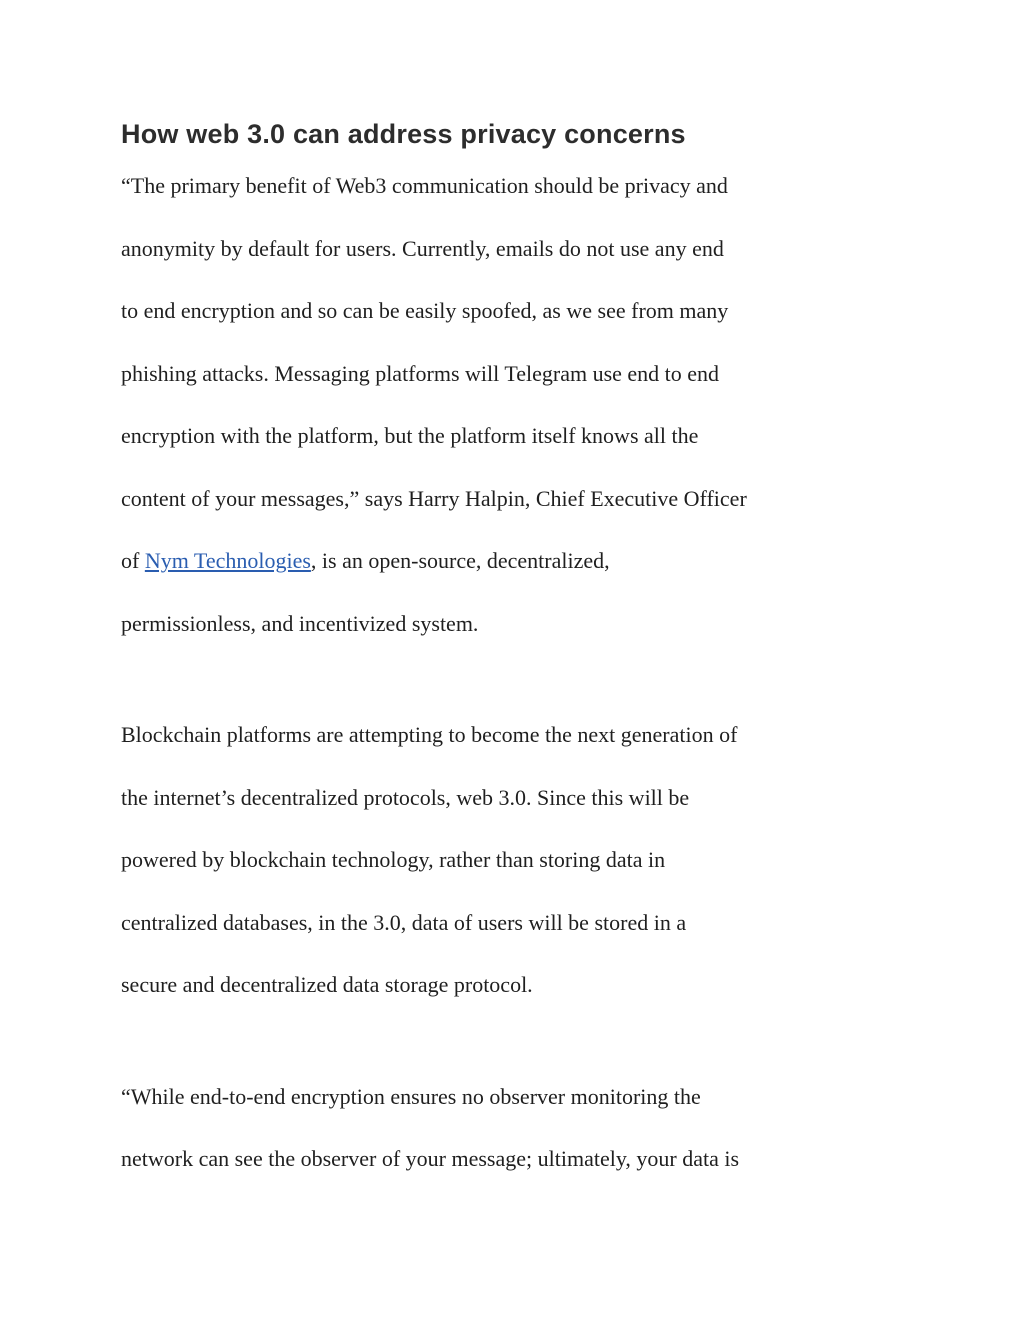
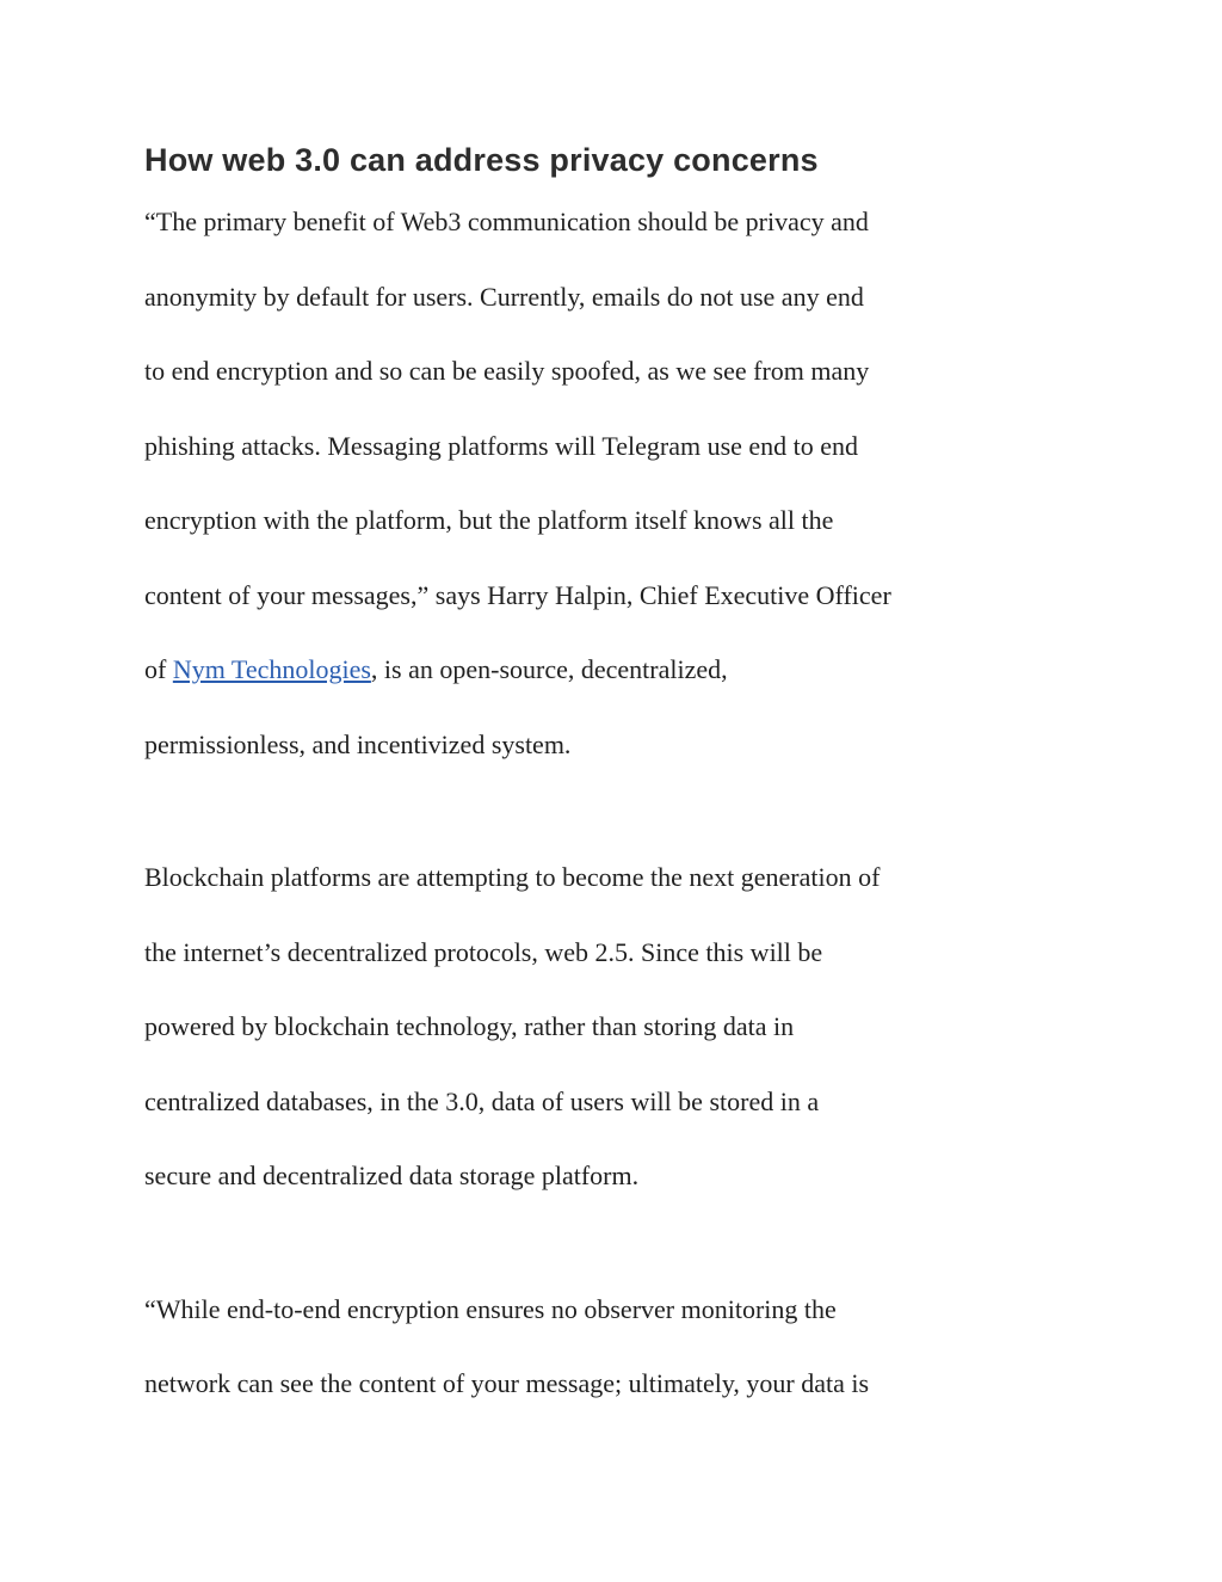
  How web 3.0 can address privacy concerns
  “The primary benefit of Web3 communication should be privacy and
  anonymity by default for users. Currently, emails do not use any end
  to end encryption and so can be easily spoofed, as we see from many
  phishing attacks. Messaging platforms will Telegram use end to end
  encryption with the platform, but the platform itself knows all the
  content of your messages,” says Harry Halpin, Chief Executive Officer
  of Nym Technologies, is an open-source, decentralized,
  permissionless, and incentivized system.
  Blockchain platforms are attempting to become the next generation of
- the internet’s decentralized protocols, web 3.0. Since this will be
+ the internet’s decentralized protocols, web 2.5. Since this will be
  powered by blockchain technology, rather than storing data in
  centralized databases, in the 3.0, data of users will be stored in a
- secure and decentralized data storage protocol.
+ secure and decentralized data storage platform.
  “While end-to-end encryption ensures no observer monitoring the
- network can see the observer of your message; ultimately, your data is
+ network can see the content of your message; ultimately, your data is
